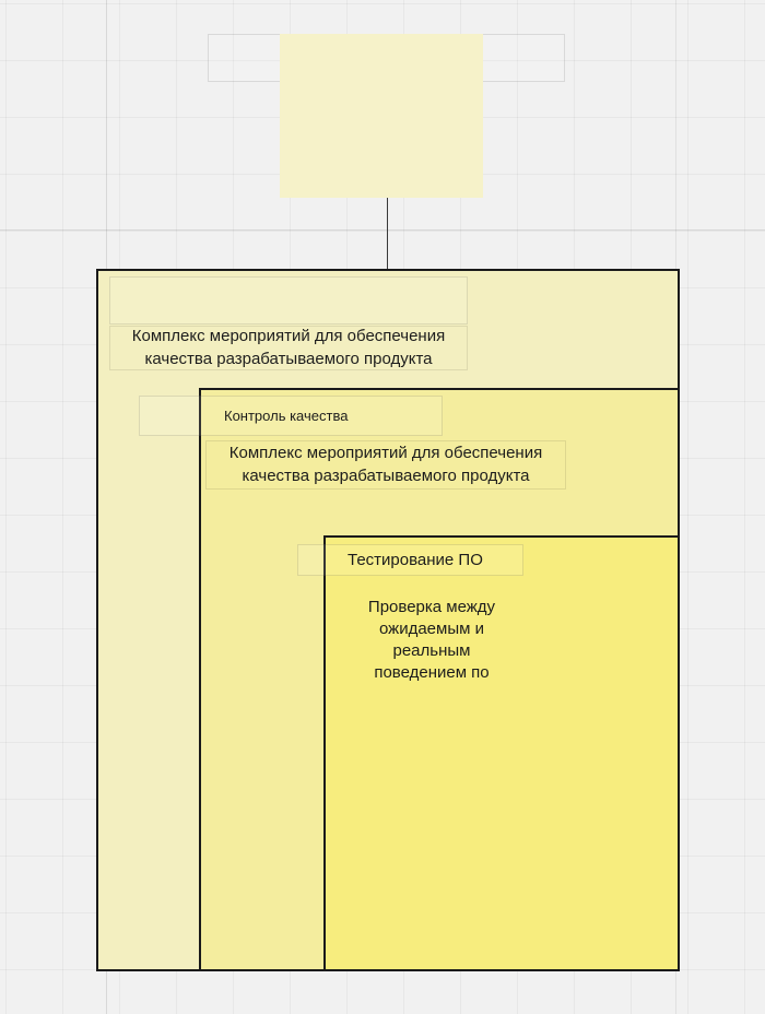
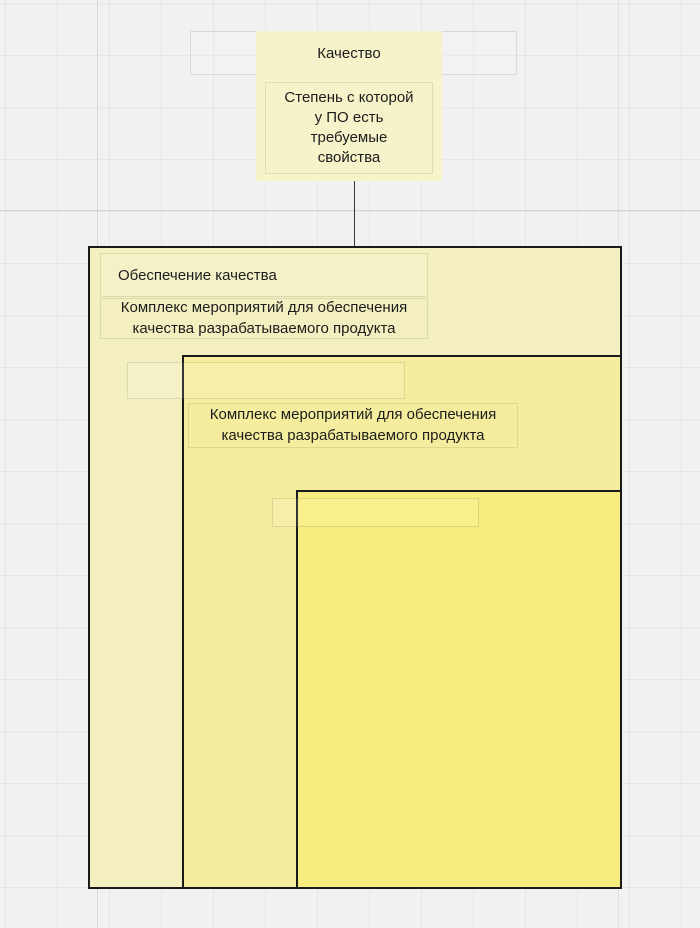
+ Качество
+ Степень с которой
+ у ПО есть
+ требуемые
+ свойства
+ Обеспечение качества
  Комплекс мероприятий для обеспечения
  качества разрабатываемого продукта
- Контроль качества
  Комплекс мероприятий для обеспечения
  качества разрабатываемого продукта
- Тестирование ПО
- Проверка между
- ожидаемым и
- реальным
- поведением по
